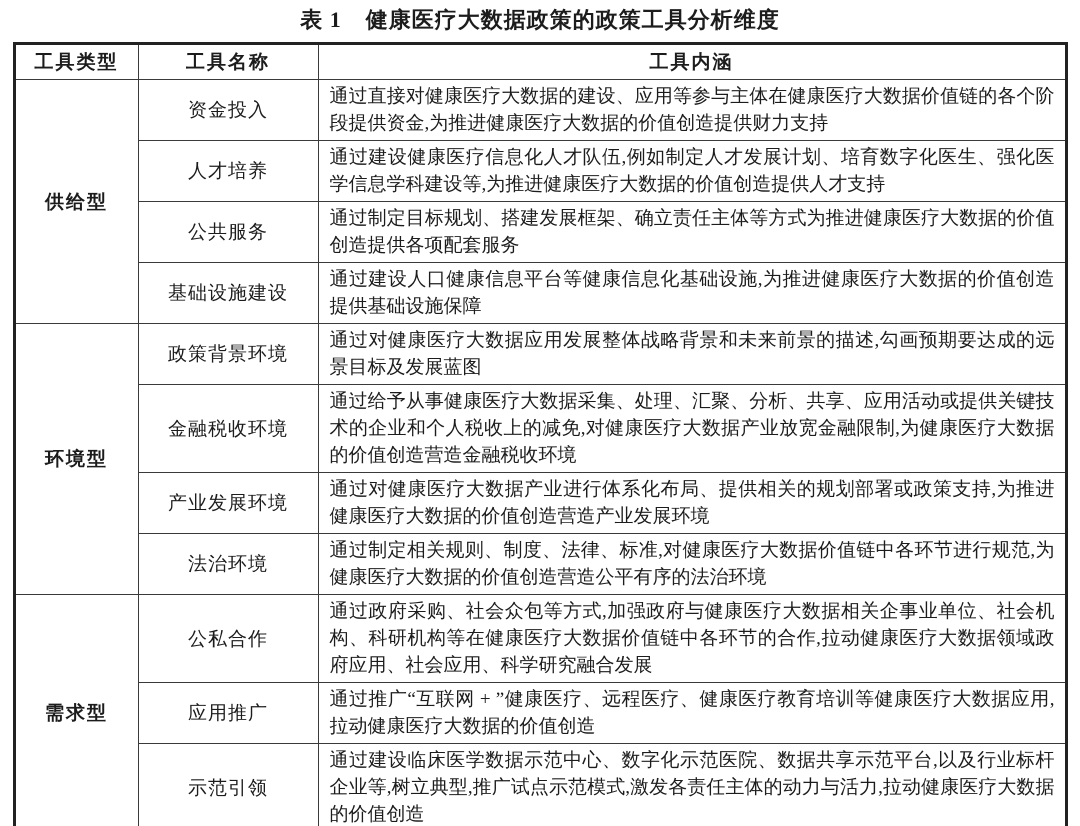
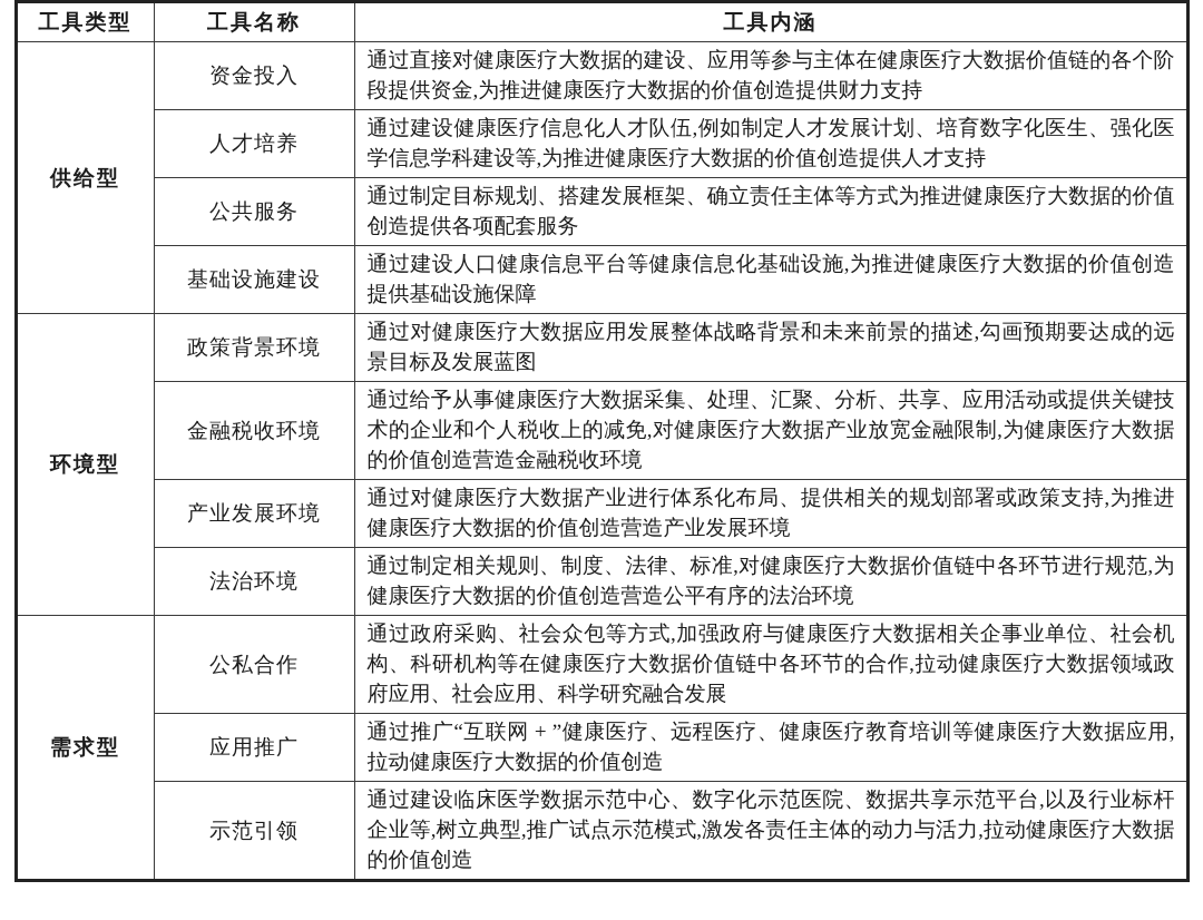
- 表 1 健康医疗大数据政策的政策工具分析维度
  工具类型	工具名称	工具内涵
  供给型	资金投入	通过直接对健康医疗大数据的建设、应用等参与主体在健康医疗大数据价值链的各个阶段提供资金,为推进健康医疗大数据的价值创造提供财力支持
  人才培养	通过建设健康医疗信息化人才队伍,例如制定人才发展计划、培育数字化医生、强化医学信息学科建设等,为推进健康医疗大数据的价值创造提供人才支持
  公共服务	通过制定目标规划、搭建发展框架、确立责任主体等方式为推进健康医疗大数据的价值创造提供各项配套服务
  基础设施建设	通过建设人口健康信息平台等健康信息化基础设施,为推进健康医疗大数据的价值创造提供基础设施保障
  环境型	政策背景环境	通过对健康医疗大数据应用发展整体战略背景和未来前景的描述,勾画预期要达成的远景目标及发展蓝图
  金融税收环境	通过给予从事健康医疗大数据采集、处理、汇聚、分析、共享、应用活动或提供关键技术的企业和个人税收上的减免,对健康医疗大数据产业放宽金融限制,为健康医疗大数据的价值创造营造金融税收环境
  产业发展环境	通过对健康医疗大数据产业进行体系化布局、提供相关的规划部署或政策支持,为推进健康医疗大数据的价值创造营造产业发展环境
  法治环境	通过制定相关规则、制度、法律、标准,对健康医疗大数据价值链中各环节进行规范,为健康医疗大数据的价值创造营造公平有序的法治环境
  需求型	公私合作	通过政府采购、社会众包等方式,加强政府与健康医疗大数据相关企事业单位、社会机构、科研机构等在健康医疗大数据价值链中各环节的合作,拉动健康医疗大数据领域政府应用、社会应用、科学研究融合发展
  应用推广	通过推广“互联网 + ”健康医疗、远程医疗、健康医疗教育培训等健康医疗大数据应用,拉动健康医疗大数据的价值创造
  示范引领	通过建设临床医学数据示范中心、数字化示范医院、数据共享示范平台,以及行业标杆企业等,树立典型,推广试点示范模式,激发各责任主体的动力与活力,拉动健康医疗大数据的价值创造
